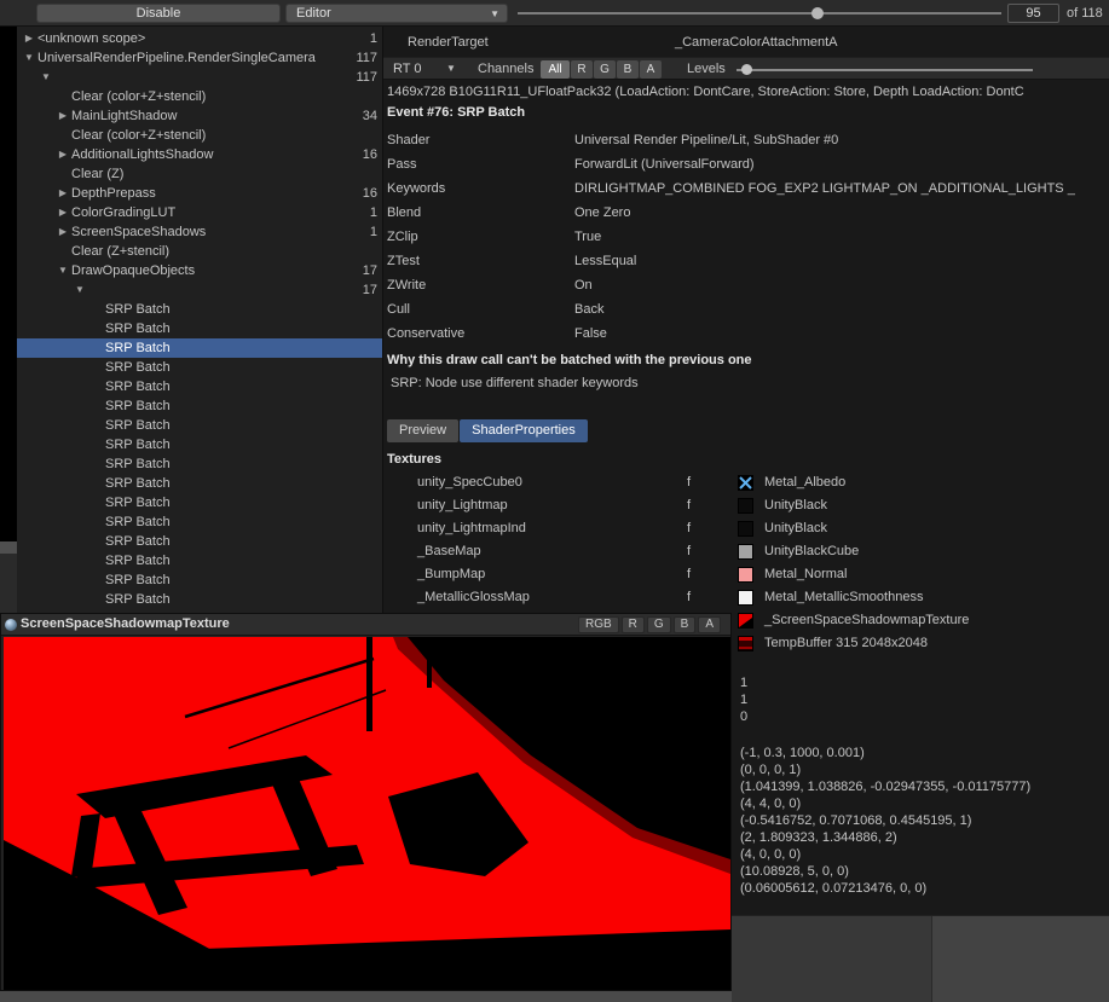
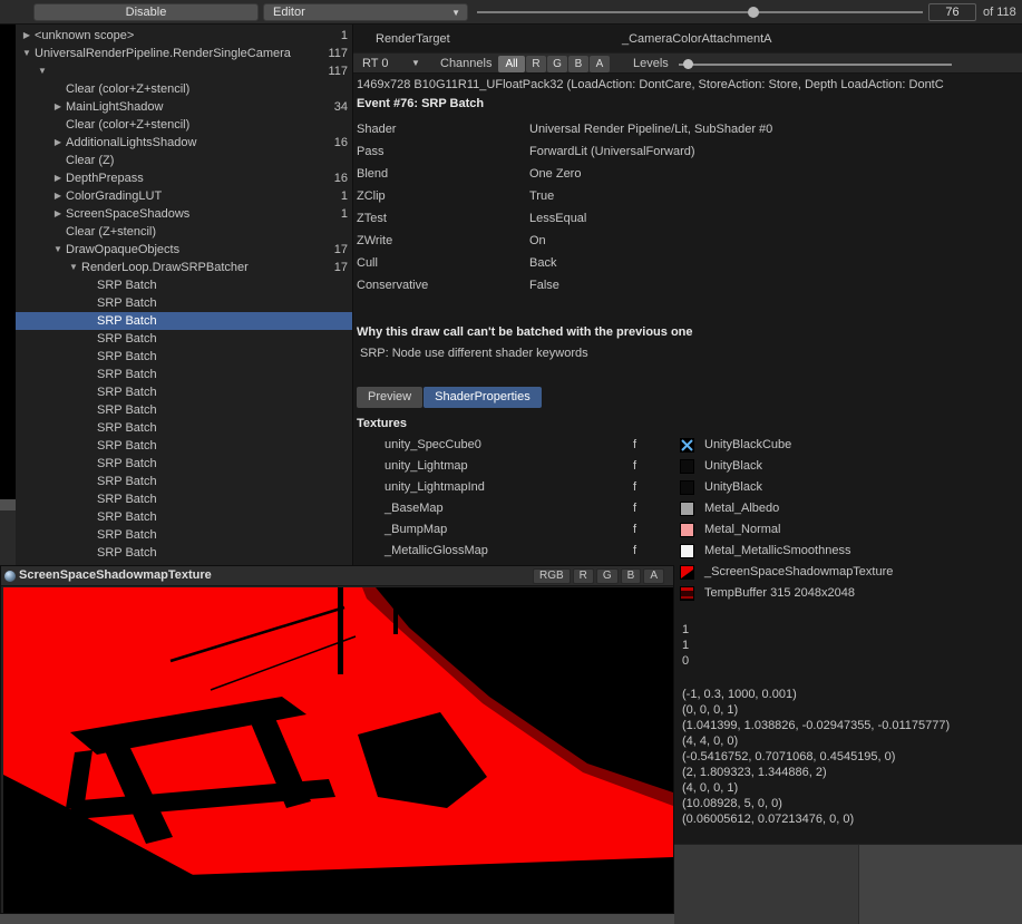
  Disable
  Editor
  ▼
- 95
+ 76
  of 118
  ▶
  <unknown scope>
  1
  ▼
  UniversalRenderPipeline.RenderSingleCamera
  117
  ▼
  117
  Clear (color+Z+stencil)
  ▶
  MainLightShadow
  34
  Clear (color+Z+stencil)
  ▶
  AdditionalLightsShadow
  16
  Clear (Z)
  ▶
  DepthPrepass
  16
  ▶
  ColorGradingLUT
  1
  ▶
  ScreenSpaceShadows
  1
  Clear (Z+stencil)
  ▼
  DrawOpaqueObjects
  17
  ▼
+ RenderLoop.DrawSRPBatcher
  17
  SRP Batch
  SRP Batch
  SRP Batch
  SRP Batch
  SRP Batch
  SRP Batch
  SRP Batch
  SRP Batch
  SRP Batch
  SRP Batch
  SRP Batch
  SRP Batch
  SRP Batch
  SRP Batch
  SRP Batch
  SRP Batch
  RenderTarget
  _CameraColorAttachmentA
  RT 0
  ▼
  Channels
  All
  R
  G
  B
  A
  Levels
  1469x728 B10G11R11_UFloatPack32 (LoadAction: DontCare, StoreAction: Store, Depth LoadAction: DontC
  Event #76: SRP Batch
  Shader
  Universal Render Pipeline/Lit, SubShader #0
  Pass
  ForwardLit (UniversalForward)
- Keywords
- DIRLIGHTMAP_COMBINED FOG_EXP2 LIGHTMAP_ON _ADDITIONAL_LIGHTS _
  Blend
  One Zero
  ZClip
  True
  ZTest
  LessEqual
  ZWrite
  On
  Cull
  Back
  Conservative
  False
  Why this draw call can't be batched with the previous one
  SRP: Node use different shader keywords
  Preview
  ShaderProperties
  Textures
  unity_SpecCube0
  f
- Metal_Albedo
+ UnityBlackCube
  unity_Lightmap
  f
  UnityBlack
  unity_LightmapInd
  f
  UnityBlack
  _BaseMap
  f
- UnityBlackCube
+ Metal_Albedo
  _BumpMap
  f
  Metal_Normal
  _MetallicGlossMap
  f
  Metal_MetallicSmoothness
  _ScreenSpaceShadowmapTexture
  TempBuffer 315 2048x2048
  1
  1
  0
  (-1, 0.3, 1000, 0.001)
  (0, 0, 0, 1)
  (1.041399, 1.038826, -0.02947355, -0.01175777)
  (4, 4, 0, 0)
- (-0.5416752, 0.7071068, 0.4545195, 1)
+ (-0.5416752, 0.7071068, 0.4545195, 0)
  (2, 1.809323, 1.344886, 2)
- (4, 0, 0, 0)
+ (4, 0, 0, 1)
  (10.08928, 5, 0, 0)
  (0.06005612, 0.07213476, 0, 0)
  ScreenSpaceShadowmapTexture
  RGB
  R
  G
  B
  A
